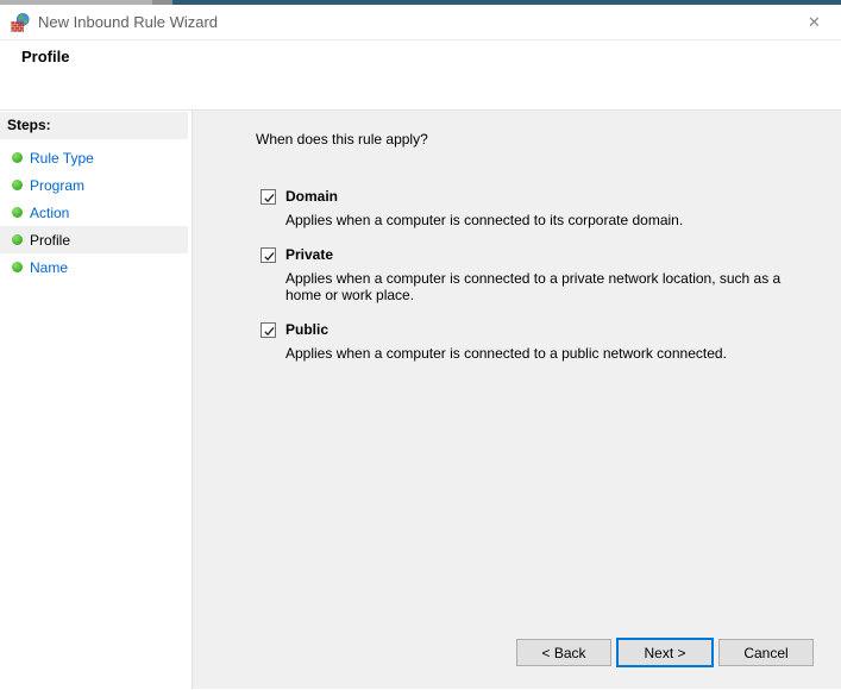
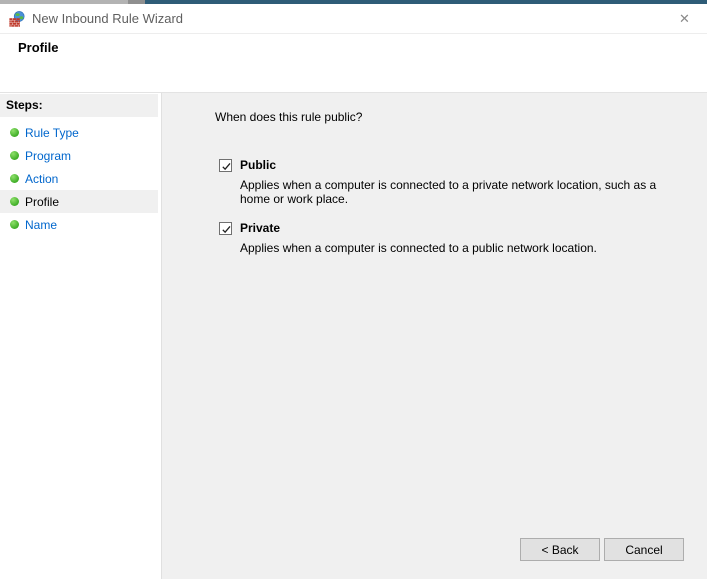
  New Inbound Rule Wizard
  ✕
  Profile
  Steps:
  Rule Type
  Program
  Action
  Profile
  Name
- When does this rule apply?
+ When does this rule public?
- Domain
- Applies when a computer is connected to its corporate domain.
- Private
+ Public
  Applies when a computer is connected to a private network location, such as a home or work place.
- Public
+ Private
- Applies when a computer is connected to a public network connected.
+ Applies when a computer is connected to a public network location.
  < Back
- Next >
  Cancel
